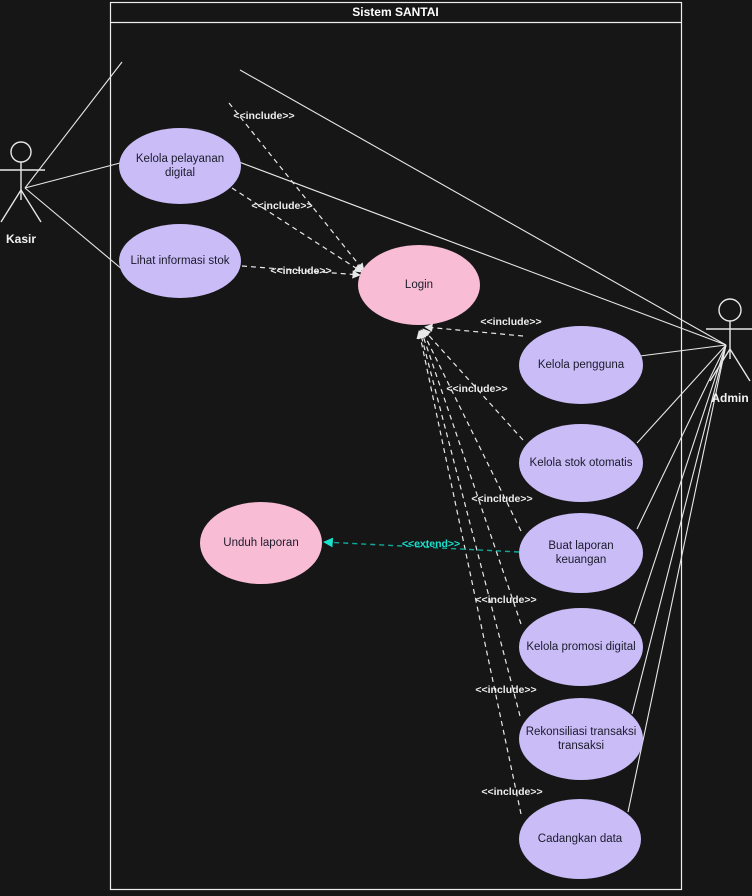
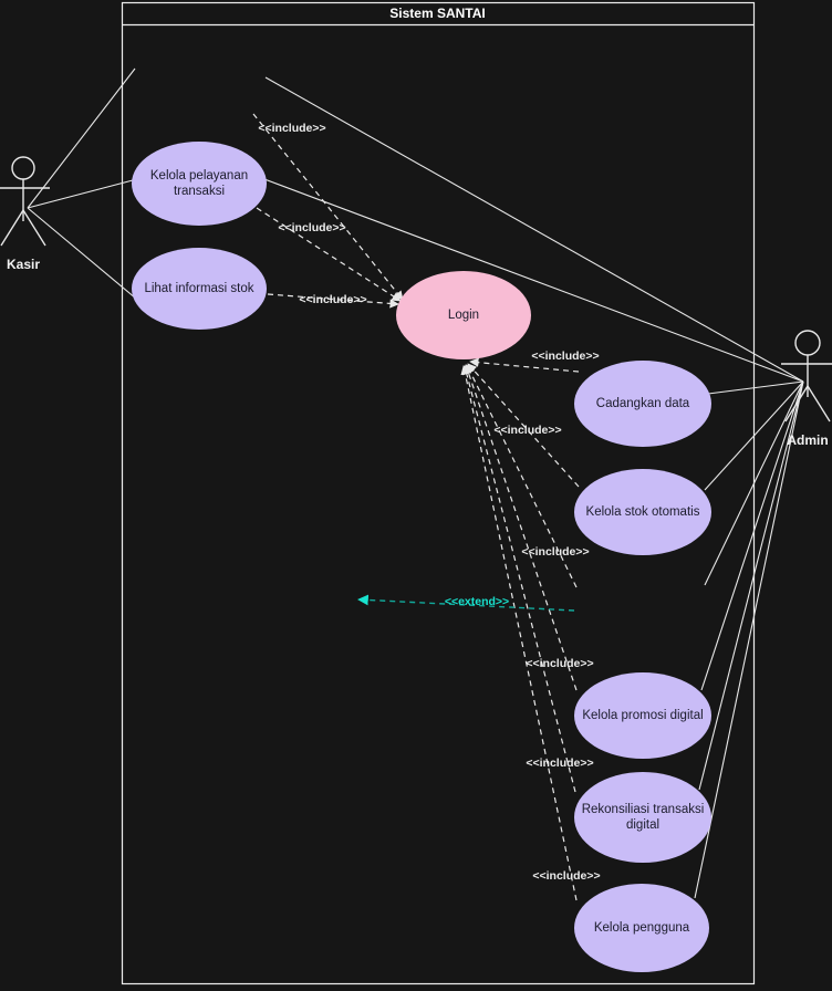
  Sistem SANTAI
  Kelola pelayanan
- digital
+ transaksi
  Lihat informasi stok
  Login
- Unduh laporan
- Kelola pengguna
+ Cadangkan data
  Kelola stok otomatis
- Buat laporan
- keuangan
  Kelola promosi digital
  Rekonsiliasi transaksi
- transaksi
+ digital
- Cadangkan data
+ Kelola pengguna
  Kasir
  Admin
  <<include>>
  <<include>>
  <<include>>
  <<include>>
  <<include>>
  <<include>>
  <<include>>
  <<include>>
  <<include>>
  <<extend>>
